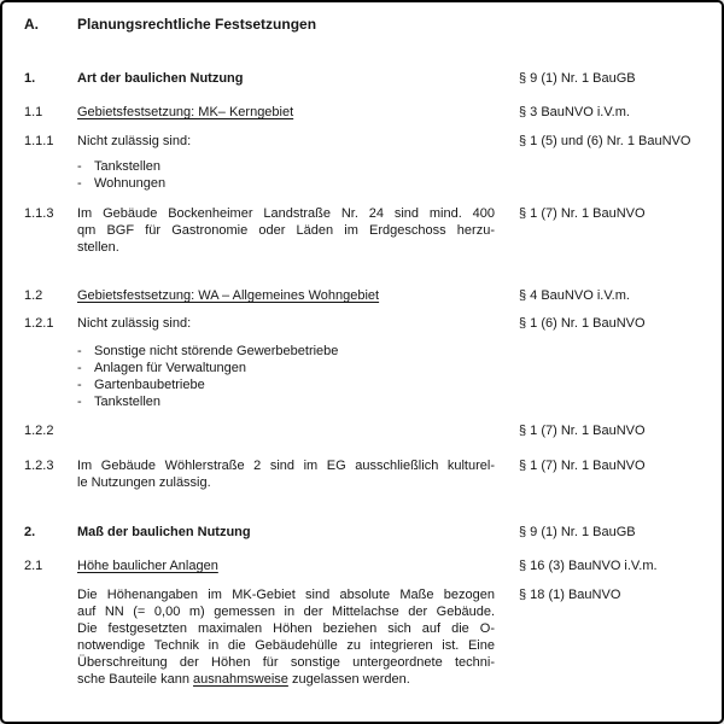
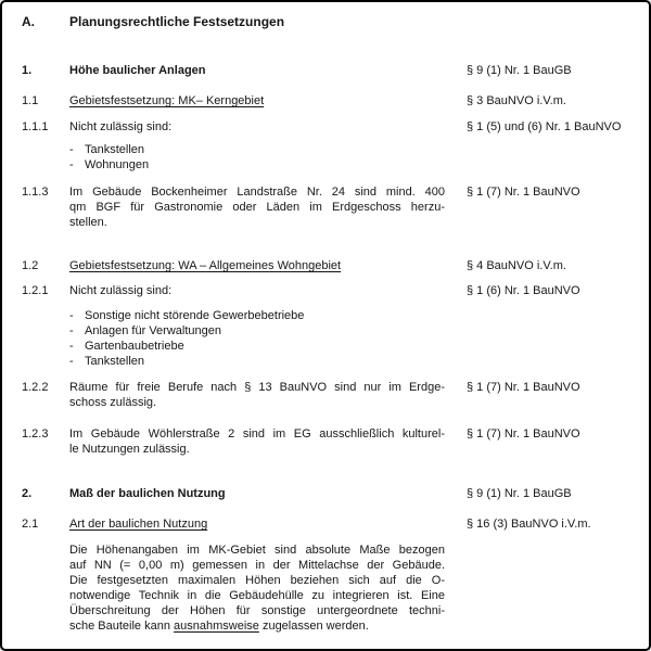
  A.
  Planungsrechtliche Festsetzungen
  1.
- Art der baulichen Nutzung
+ Höhe baulicher Anlagen
  § 9 (1) Nr. 1 BauGB
  1.1
  Gebietsfestsetzung: MK– Kerngebiet
  § 3 BauNVO i.V.m.
  1.1.1
  Nicht zulässig sind:
  § 1 (5) und (6) Nr. 1 BauNVO
  Tankstellen
  Wohnungen
  1.1.3
  Im Gebäude Bockenheimer Landstraße Nr. 24 sind mind. 400
  qm BGF für Gastronomie oder Läden im Erdgeschoss herzu-
  stellen.
  § 1 (7) Nr. 1 BauNVO
  1.2
  Gebietsfestsetzung: WA – Allgemeines Wohngebiet
  § 4 BauNVO i.V.m.
  1.2.1
  Nicht zulässig sind:
  § 1 (6) Nr. 1 BauNVO
  Sonstige nicht störende Gewerbebetriebe
  Anlagen für Verwaltungen
  Gartenbaubetriebe
  Tankstellen
  1.2.2
+ Räume für freie Berufe nach § 13 BauNVO sind nur im Erdge-
+ schoss zulässig.
  § 1 (7) Nr. 1 BauNVO
  1.2.3
  Im Gebäude Wöhlerstraße 2 sind im EG ausschließlich kulturel-
  le Nutzungen zulässig.
  § 1 (7) Nr. 1 BauNVO
  2.
  Maß der baulichen Nutzung
  § 9 (1) Nr. 1 BauGB
  2.1
- Höhe baulicher Anlagen
+ Art der baulichen Nutzung
  § 16 (3) BauNVO i.V.m.
  Die Höhenangaben im MK-Gebiet sind absolute Maße bezogen
  auf NN (= 0,00 m) gemessen in der Mittelachse der Gebäude.
  Die festgesetzten maximalen Höhen beziehen sich auf die O-
  notwendige Technik in die Gebäudehülle zu integrieren ist. Eine
  Überschreitung der Höhen für sonstige untergeordnete techni-
  sche Bauteile kann ausnahmsweise zugelassen werden.
- § 18 (1) BauNVO
